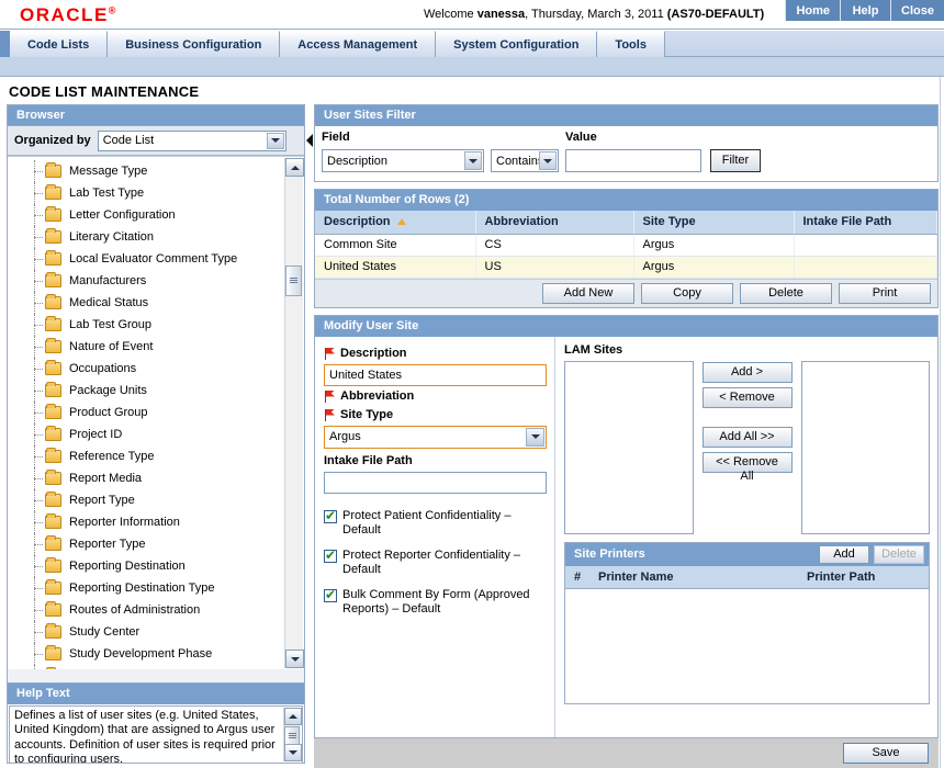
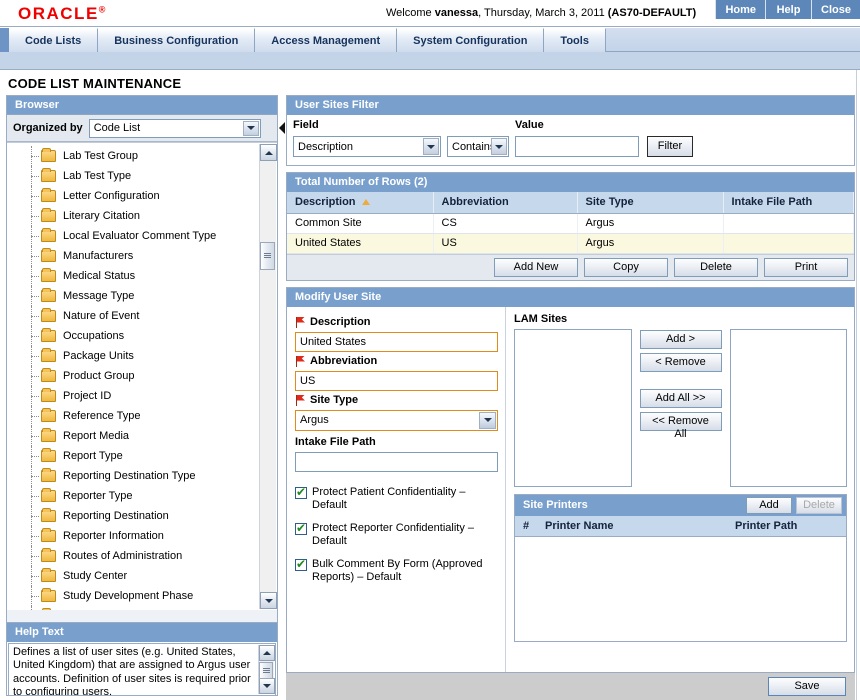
  ORACLE®
  Welcome vanessa, Thursday, March 3, 2011 (AS70-DEFAULT)
  Home
  Help
  Close
  Code Lists
  Business Configuration
  Access Management
  System Configuration
  Tools
  CODE LIST MAINTENANCE
  Browser
  Organized by
  Code List
- Message Type
+ Lab Test Group
  Lab Test Type
  Letter Configuration
  Literary Citation
  Local Evaluator Comment Type
  Manufacturers
  Medical Status
- Lab Test Group
+ Message Type
  Nature of Event
  Occupations
  Package Units
  Product Group
  Project ID
  Reference Type
  Report Media
  Report Type
- Reporter Information
+ Reporting Destination Type
  Reporter Type
  Reporting Destination
- Reporting Destination Type
+ Reporter Information
  Routes of Administration
  Study Center
  Study Development Phase
  Help Text
  Defines a list of user sites (e.g. United States, United Kingdom) that are assigned to Argus user accounts. Definition of user sites is required prior to configuring users.
  User Sites Filter
  Field
  Value
  Description
  Contain
  Filter
  Total Number of Rows (2)
  Description	Abbreviation	Site Type	Intake File Path
  Common Site	CS	Argus
  United States	US	Argus
  Add New
  Copy
  Delete
  Print
  Modify User Site
  Description
  United States
  Abbreviation
+ US
  Site Type
  Argus
  Intake File Path
  Protect Patient Confidentiality – Default
  Protect Reporter Confidentiality – Default
  Bulk Comment By Form (Approved Reports) – Default
  LAM Sites
  Add >
  < Remove
  Add All >>
  << Remove All
  Site Printers
  Add
  Delete
  #
  Printer Name
  Printer Path
  Save
